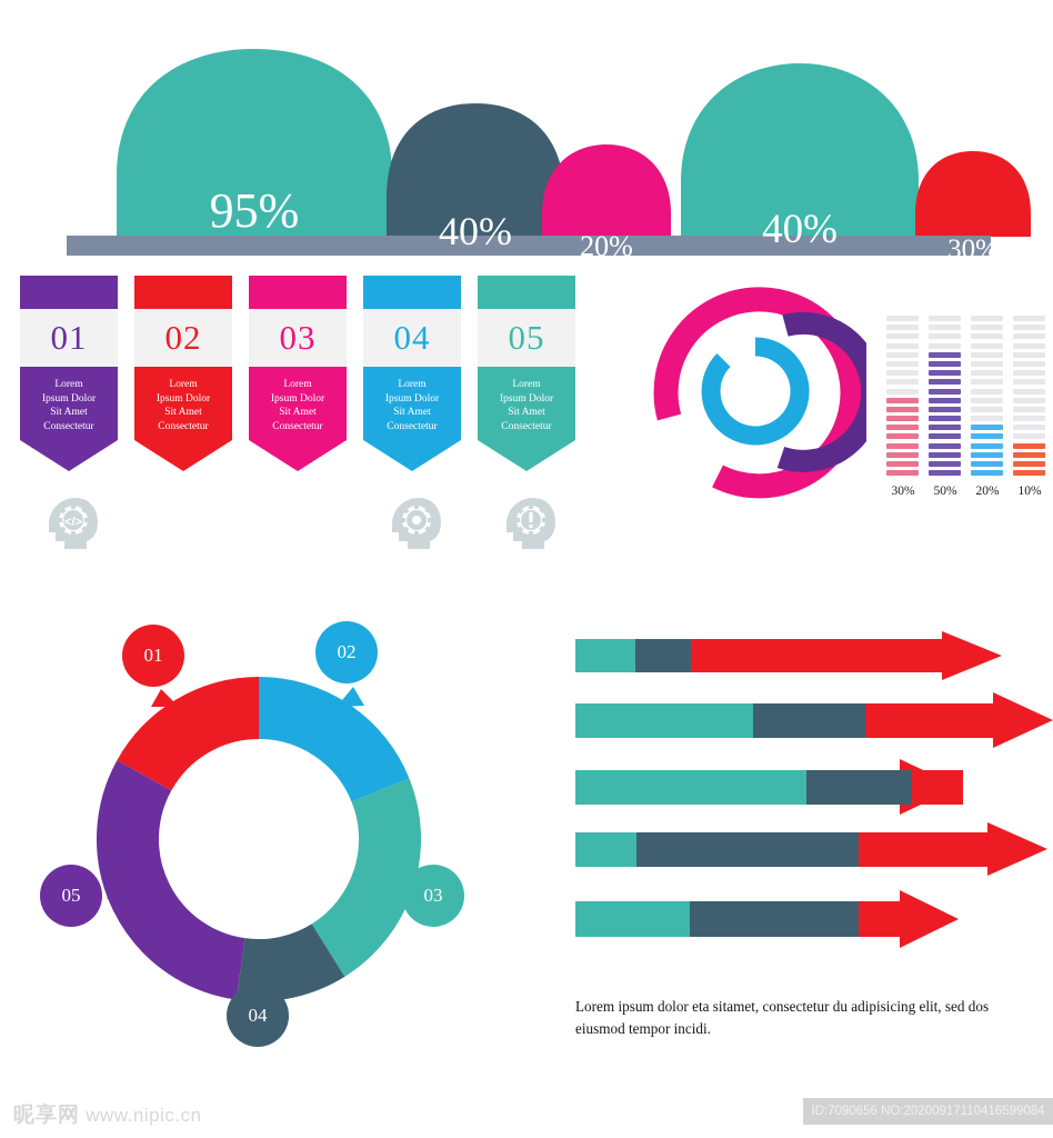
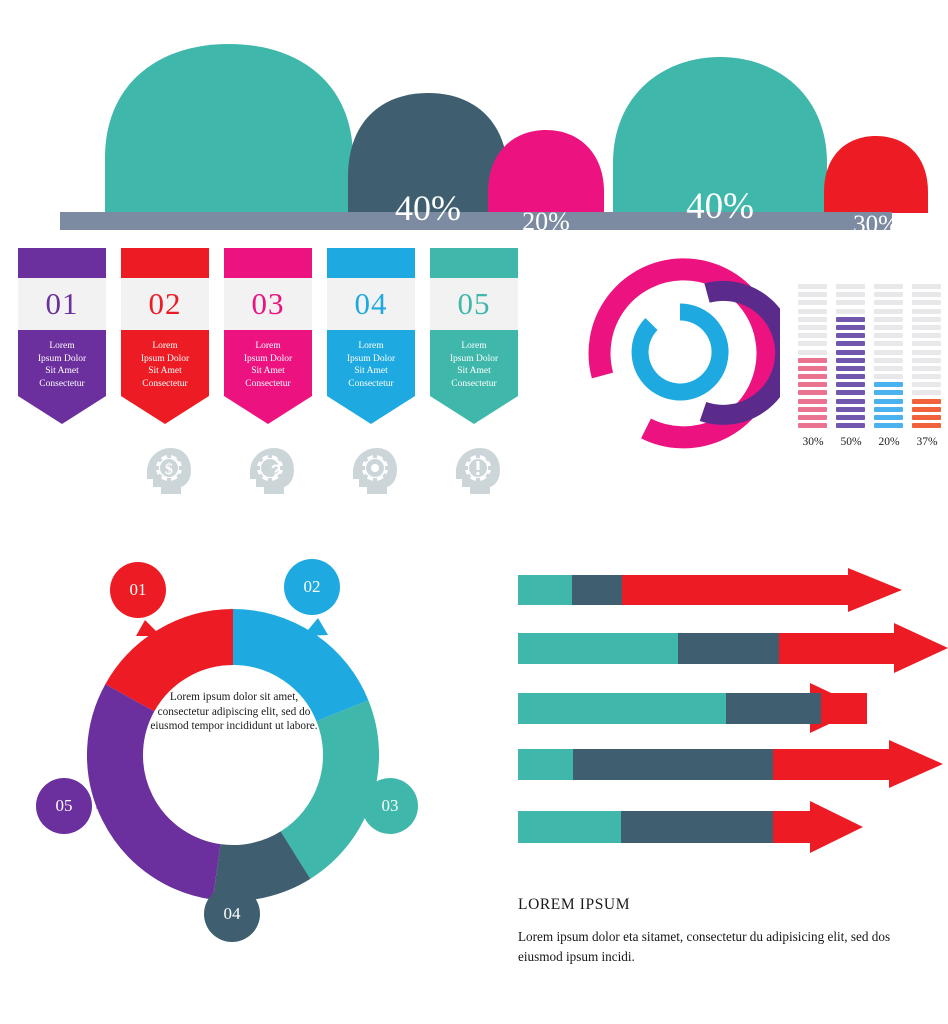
- 95%
  40%
  20%
  40%
  30%
  01
  Lorem
  Ipsum Dolor
  Sit Amet
  Consectetur
- </>
  02
  Lorem
  Ipsum Dolor
  Sit Amet
  Consectetur
+ $
  03
  Lorem
  Ipsum Dolor
  Sit Amet
  Consectetur
+ ?
  04
  Lorem
  Ipsum Dolor
  Sit Amet
  Consectetur
  05
  Lorem
  Ipsum Dolor
  Sit Amet
  Consectetur
  30%
  50%
  20%
- 10%
+ 37%
  01
  02
  03
  04
  05
+ Lorem ipsum dolor sit amet, consectetur adipiscing elit, sed do eiusmod tempor incididunt ut labore.
+ LOREM IPSUM
- Lorem ipsum dolor eta sitamet, consectetur du adipisicing elit, sed dos eiusmod tempor incidi.
+ Lorem ipsum dolor eta sitamet, consectetur du adipisicing elit, sed dos eiusmod ipsum incidi.
- 昵享网 www.nipic.cn
- ID:7090656 NO:20200917110416599084
